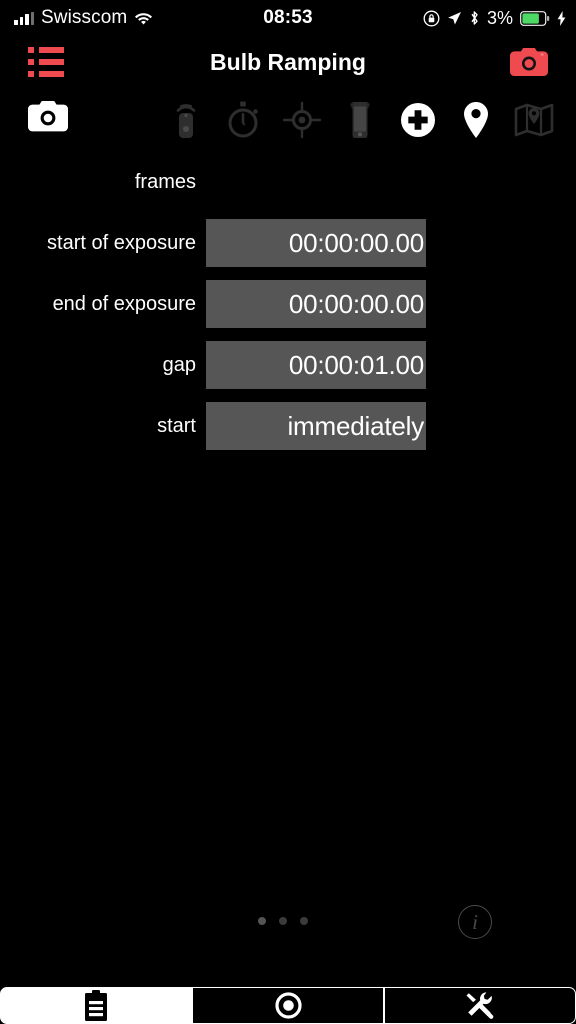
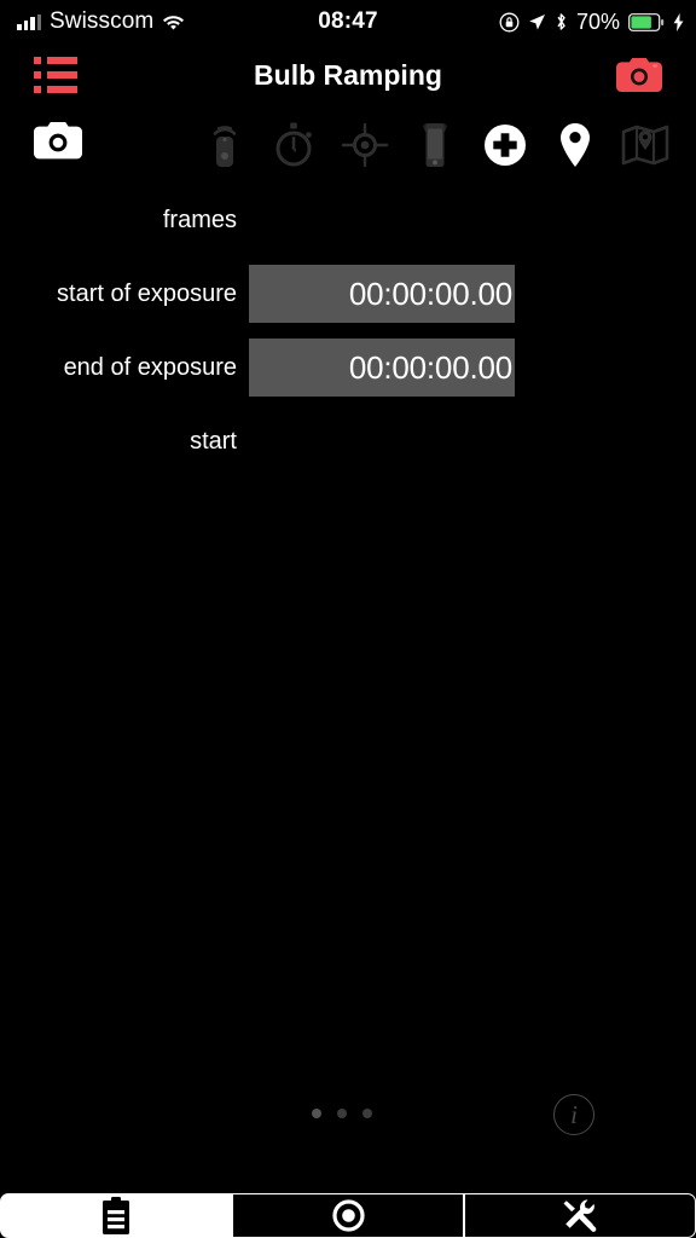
  Swisscom
- 08:53
+ 08:47
- 3%
+ 70%
  Bulb Ramping
  frames
  start of exposure
  00:00:00.00
  end of exposure
  00:00:00.00
- gap
- 00:00:01.00
  start
- immediately
  i
